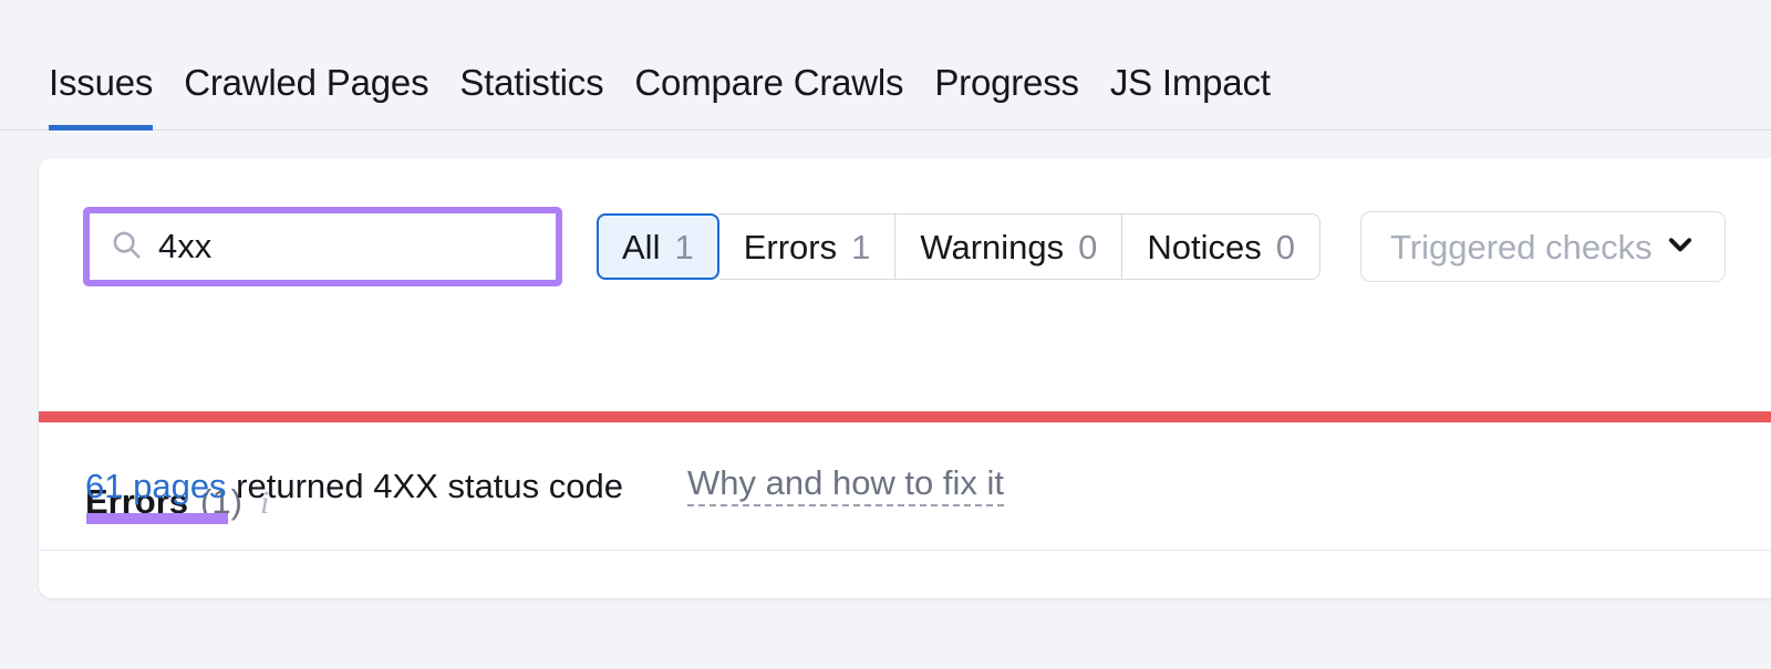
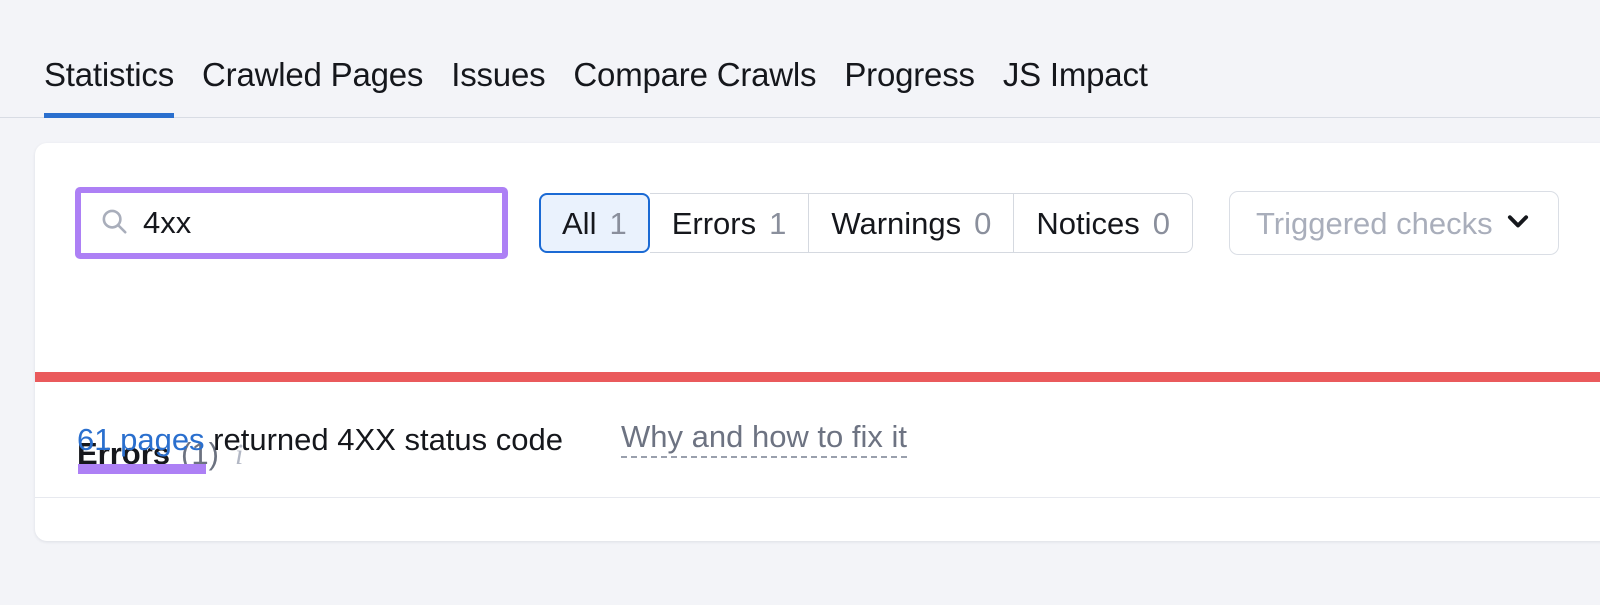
- Issues
+ Statistics
  Crawled Pages
- Statistics
+ Issues
  Compare Crawls
  Progress
  JS Impact
  4xx
  All
  1
  Errors
  1
  Warnings
  0
  Notices
  0
  Triggered checks
  i
  61 pages returned 4XX status code
  Why and how to fix it
